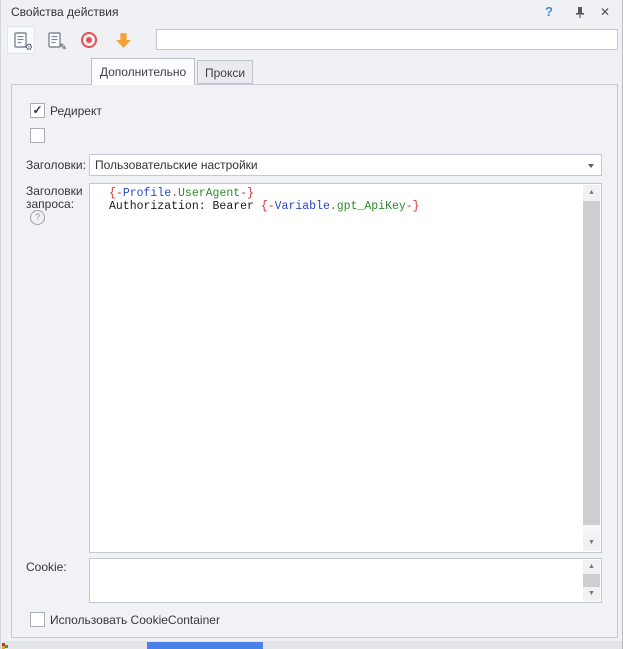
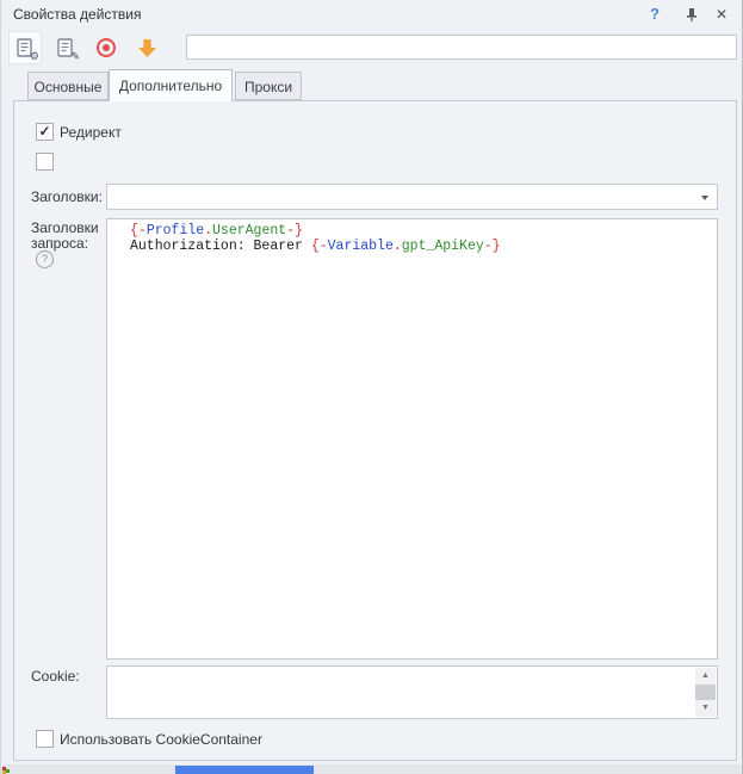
  Свойства действия
  ?
  ✕
  ⚙
  ✎
+ Основные
  Дополнительно
  Прокси
  ✓
  Редирект
  Заголовки:
- Пользовательские настройки
  Заголовки
  запроса:
  ?
  {-Profile.UserAgent-}
  Authorization: Bearer {-Variable.gpt_ApiKey-}
- ▲
- ▼
  Cookie:
  Использовать CookieContainer
